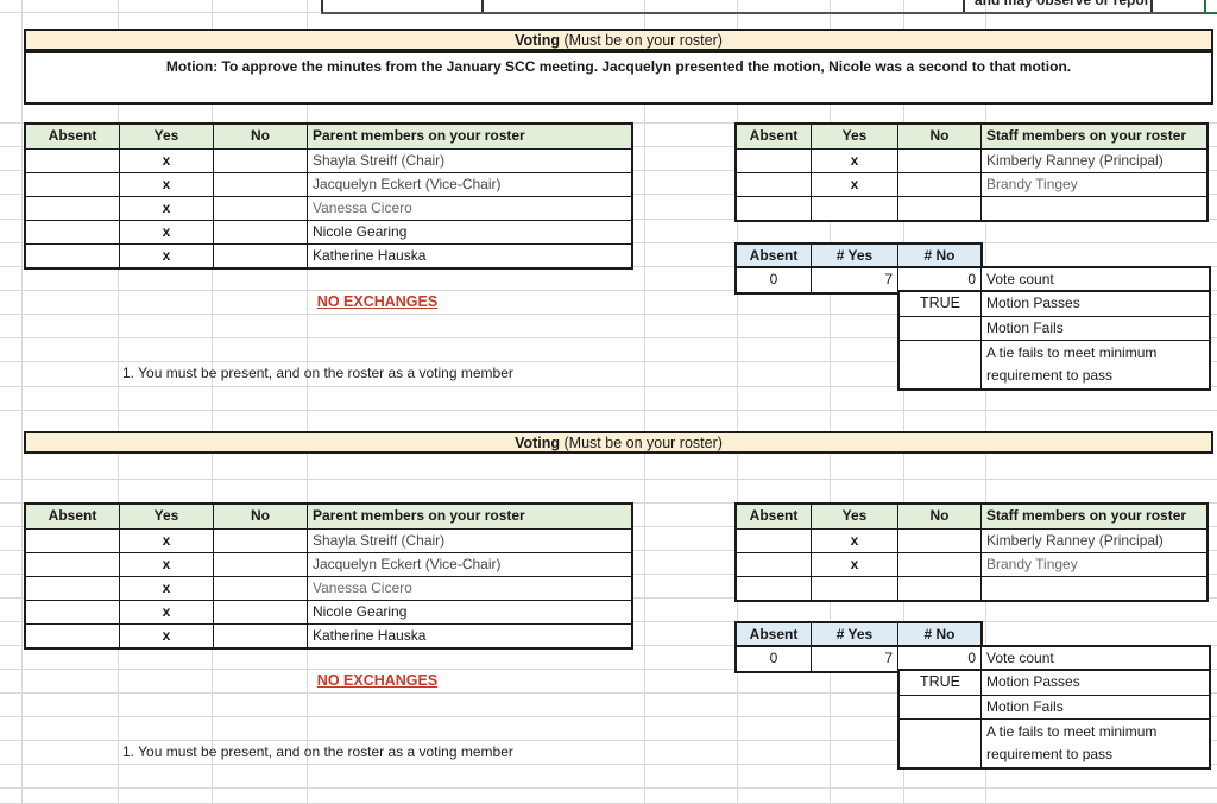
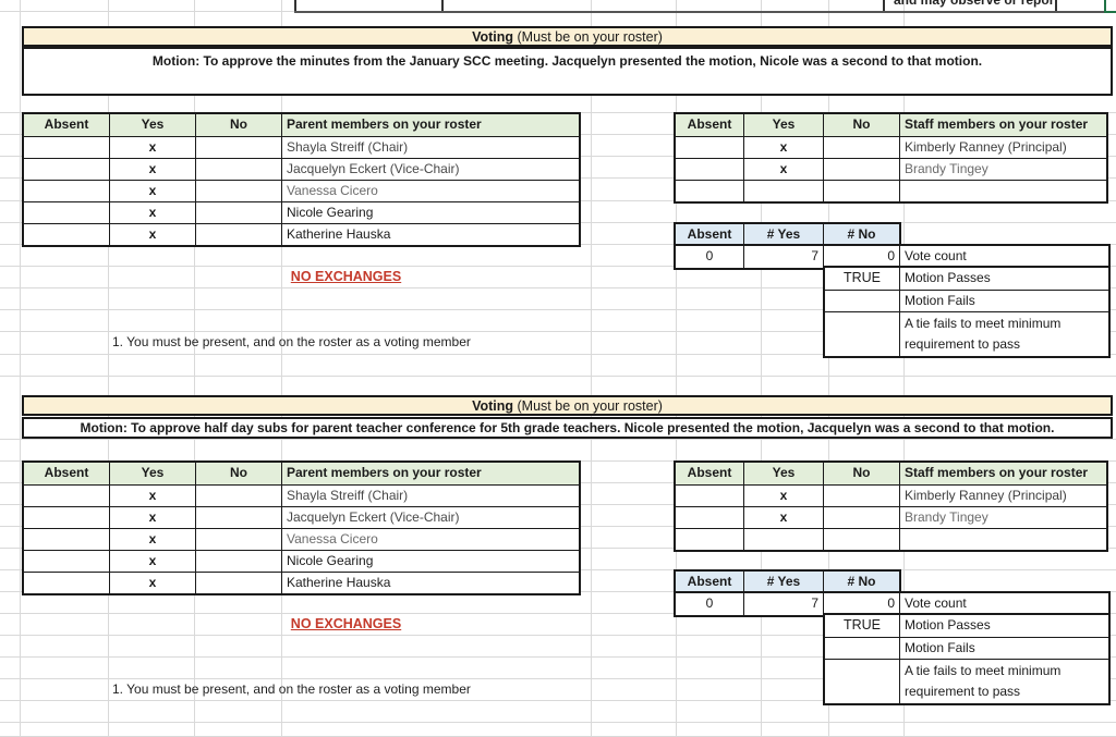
  and may observe or repor
  Voting (Must be on your roster)
  Motion: To approve the minutes from the January SCC meeting. Jacquelyn presented the motion, Nicole was a second to that motion.
  Absent
  Yes
  No
  Parent members on your roster
  x
  Shayla Streiff (Chair)
  x
  Jacquelyn Eckert (Vice-Chair)
  x
  Vanessa Cicero
  x
  Nicole Gearing
  x
  Katherine Hauska
  Absent
  Yes
  No
  Staff members on your roster
  x
  Kimberly Ranney (Principal)
  x
  Brandy Tingey
  Absent
  # Yes
  # No
  0
  7
  0
  Vote count
  TRUE
  Motion Passes
  Motion Fails
  A tie fails to meet minimum requirement to pass
  NO EXCHANGES
  1. You must be present, and on the roster as a voting member
  Voting (Must be on your roster)
+ Motion: To approve half day subs for parent teacher conference for 5th grade teachers. Nicole presented the motion, Jacquelyn was a second to that motion.
  Absent
  Yes
  No
  Parent members on your roster
  x
  Shayla Streiff (Chair)
  x
  Jacquelyn Eckert (Vice-Chair)
  x
  Vanessa Cicero
  x
  Nicole Gearing
  x
  Katherine Hauska
  Absent
  Yes
  No
  Staff members on your roster
  x
  Kimberly Ranney (Principal)
  x
  Brandy Tingey
  Absent
  # Yes
  # No
  0
  7
  0
  Vote count
  TRUE
  Motion Passes
  Motion Fails
  A tie fails to meet minimum requirement to pass
  NO EXCHANGES
  1. You must be present, and on the roster as a voting member
